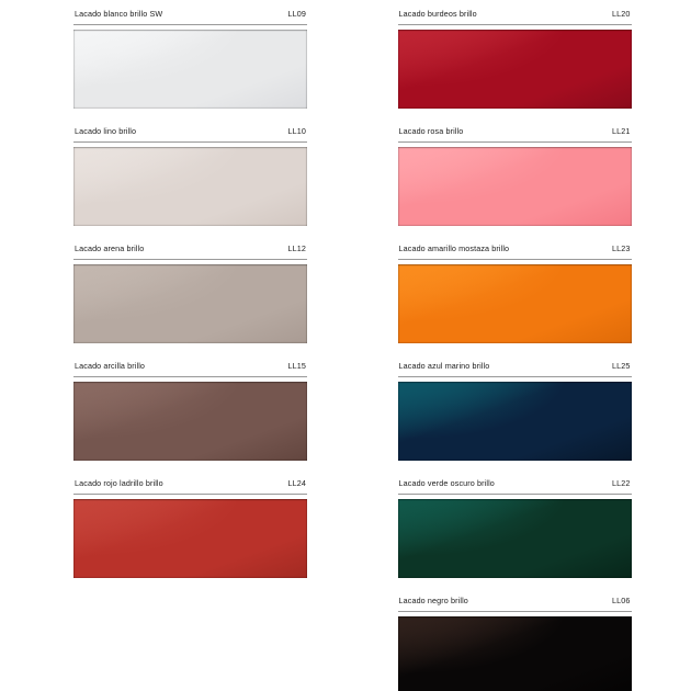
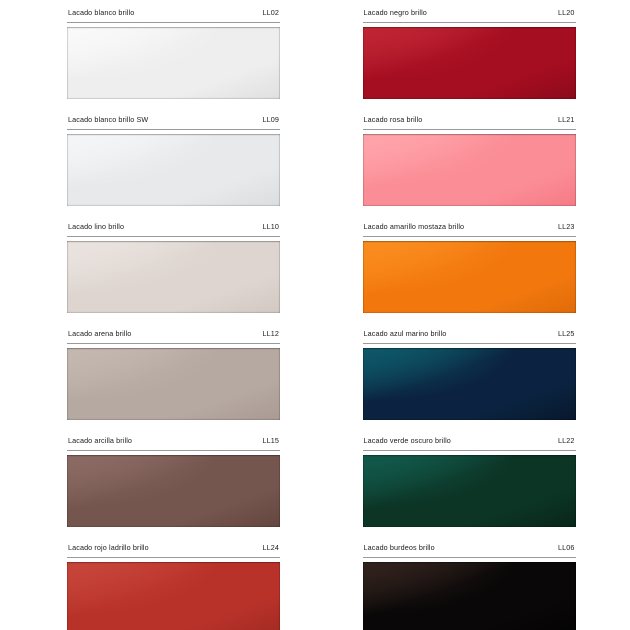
+ Lacado blanco brillo
+ LL02
  Lacado blanco brillo SW
  LL09
  Lacado lino brillo
  LL10
  Lacado arena brillo
  LL12
  Lacado arcilla brillo
  LL15
  Lacado rojo ladrillo brillo
  LL24
- Lacado burdeos brillo
+ Lacado negro brillo
  LL20
  Lacado rosa brillo
  LL21
  Lacado amarillo mostaza brillo
  LL23
  Lacado azul marino brillo
  LL25
  Lacado verde oscuro brillo
  LL22
- Lacado negro brillo
+ Lacado burdeos brillo
  LL06
